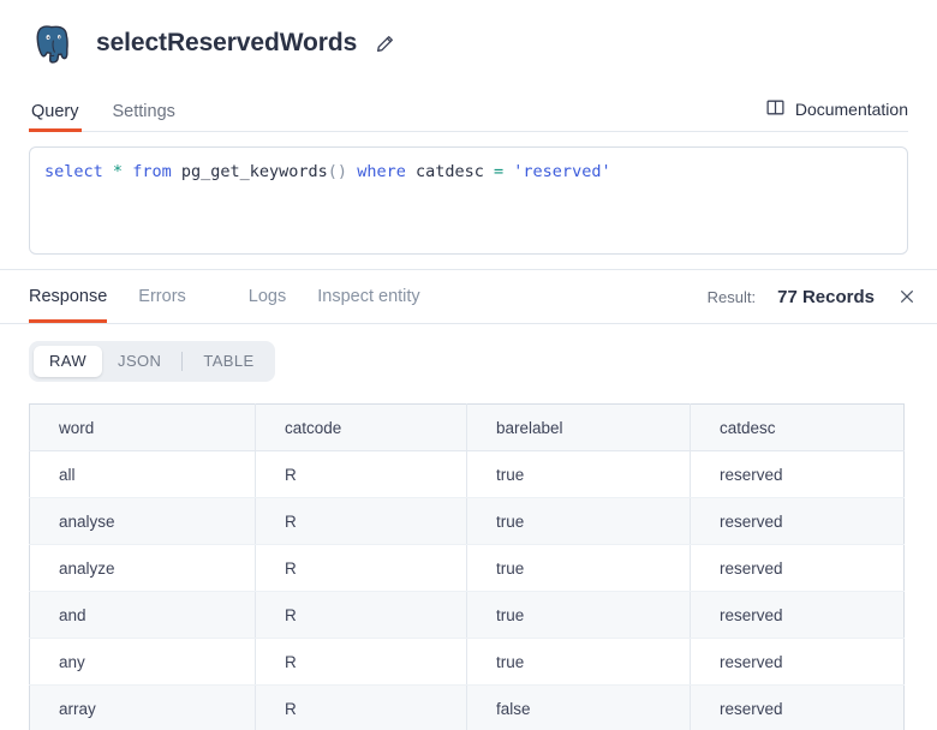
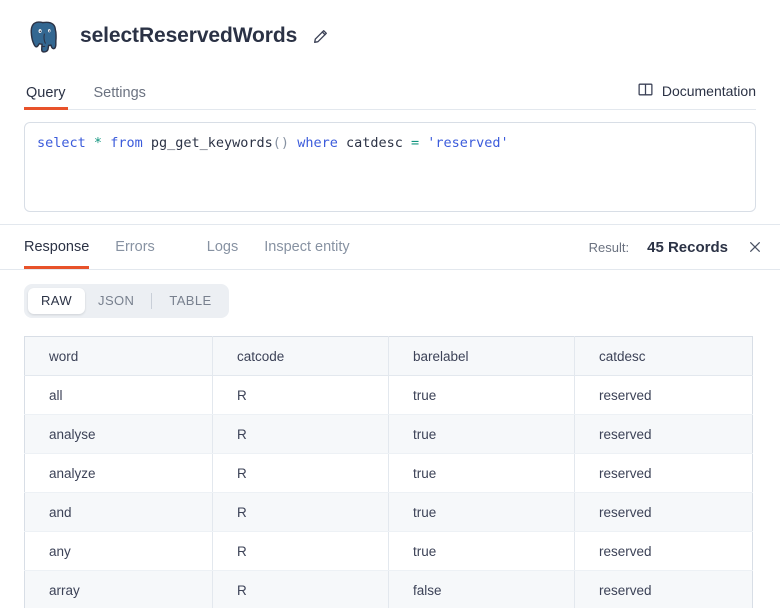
  selectReservedWords
  Query
  Settings
  Documentation
  select * from pg_get_keywords() where catdesc = 'reserved'
  Response
  Errors
  Logs
  Inspect entity
  Result:
- 77 Records
+ 45 Records
  RAW
  JSON
  TABLE
  word	catcode	barelabel	catdesc
  all	R	true	reserved
  analyse	R	true	reserved
  analyze	R	true	reserved
  and	R	true	reserved
  any	R	true	reserved
  array	R	false	reserved
